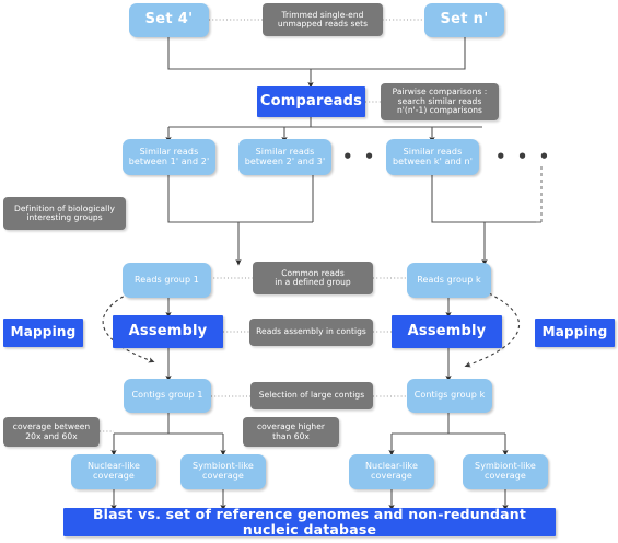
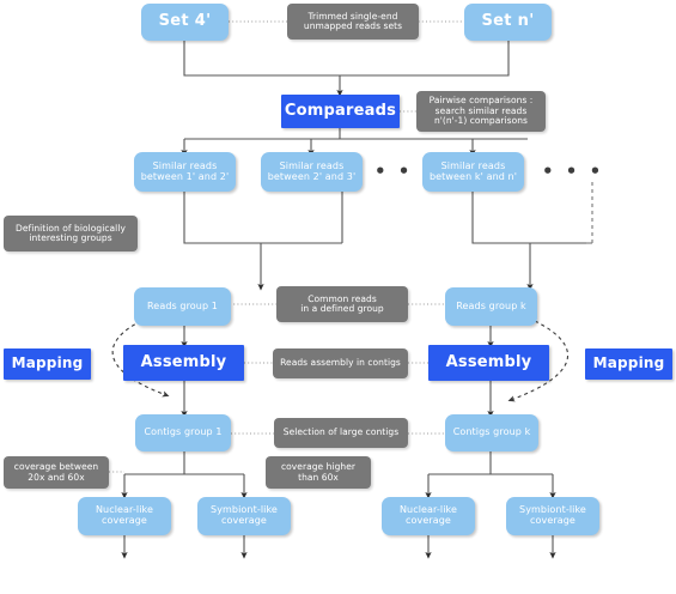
  Set 4'
  Trimmed single-end
  unmapped reads sets
  Set n'
  Compareads
  Pairwise comparisons :
  search similar reads
  n'(n'-1) comparisons
  Similar reads
  between 1' and 2'
  Similar reads
  between 2' and 3'
  Similar reads
  between k' and n'
  • • •
  Definition of biologically
  interesting groups
  Reads group 1
  Common reads
  in a defined group
  Reads group k
  Mapping
  Assembly
  Reads assembly in contigs
  Assembly
  Mapping
  Contigs group 1
  Selection of large contigs
  Contigs group k
  coverage between
  20x and 60x
  coverage higher
  than 60x
  Nuclear-like
  coverage
  Symbiont-like
  coverage
  Nuclear-like
  coverage
  Symbiont-like
  coverage
- Blast vs. set of reference genomes and non-redundant nucleic database
